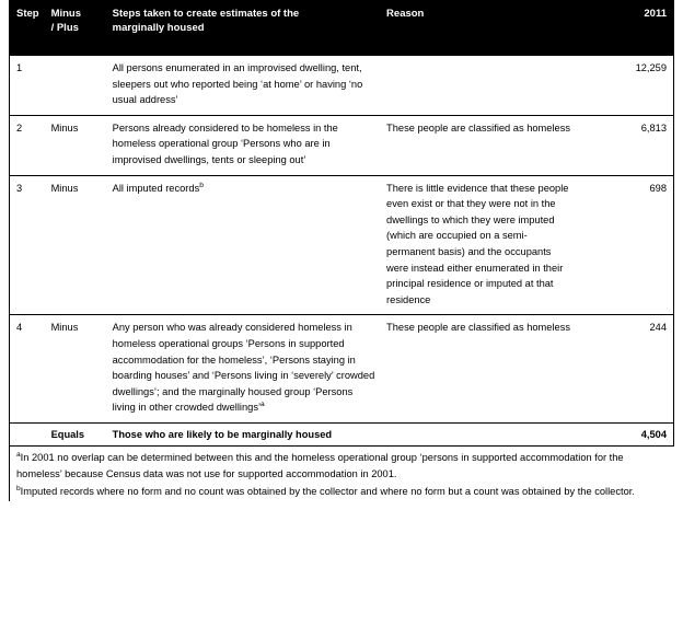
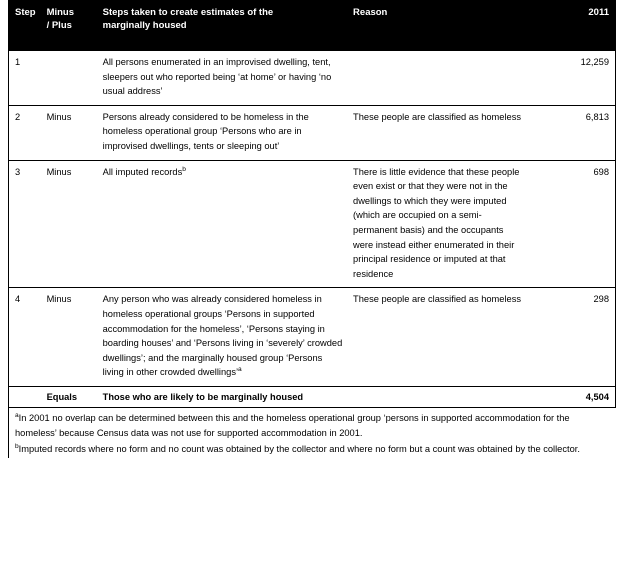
  Step	Minus / Plus	Steps taken to create estimates of the marginally housed	Reason	2011
  1		All persons enumerated in an improvised dwelling, tent, sleepers out who reported being ‘at home’ or having ‘no usual address’		12,259
  2	Minus	Persons already considered to be homeless in the homeless operational group ‘Persons who are in improvised dwellings, tents or sleeping out’	These people are classified as homeless	6,813
  3	Minus	All imputed records	There is little evidence that these people even exist or that they were not in the dwellings to which they were imputed (which are occupied on a semi-permanent basis) and the occupants were instead either enumerated in their principal residence or imputed at that residence	698
- 4	Minus	Any person who was already considered homeless in homeless operational groups ‘Persons in supported accommodation for the homeless’, ‘Persons staying in boarding houses’ and ‘Persons living in ‘severely’ crowded dwellings’; and the marginally housed group ‘Persons living in other crowded dwellings’	These people are classified as homeless	244
+ 4	Minus	Any person who was already considered homeless in homeless operational groups ‘Persons in supported accommodation for the homeless’, ‘Persons staying in boarding houses’ and ‘Persons living in ‘severely’ crowded dwellings’; and the marginally housed group ‘Persons living in other crowded dwellings’	These people are classified as homeless	298
  	Equals	Those who are likely to be marginally housed		4,504
  In 2001 no overlap can be determined between this and the homeless operational group ‘persons in supported accommodation for the homeless’ because Census data was not use for supported accommodation in 2001.
  Imputed records where no form and no count was obtained by the collector and where no form but a count was obtained by the collector.
